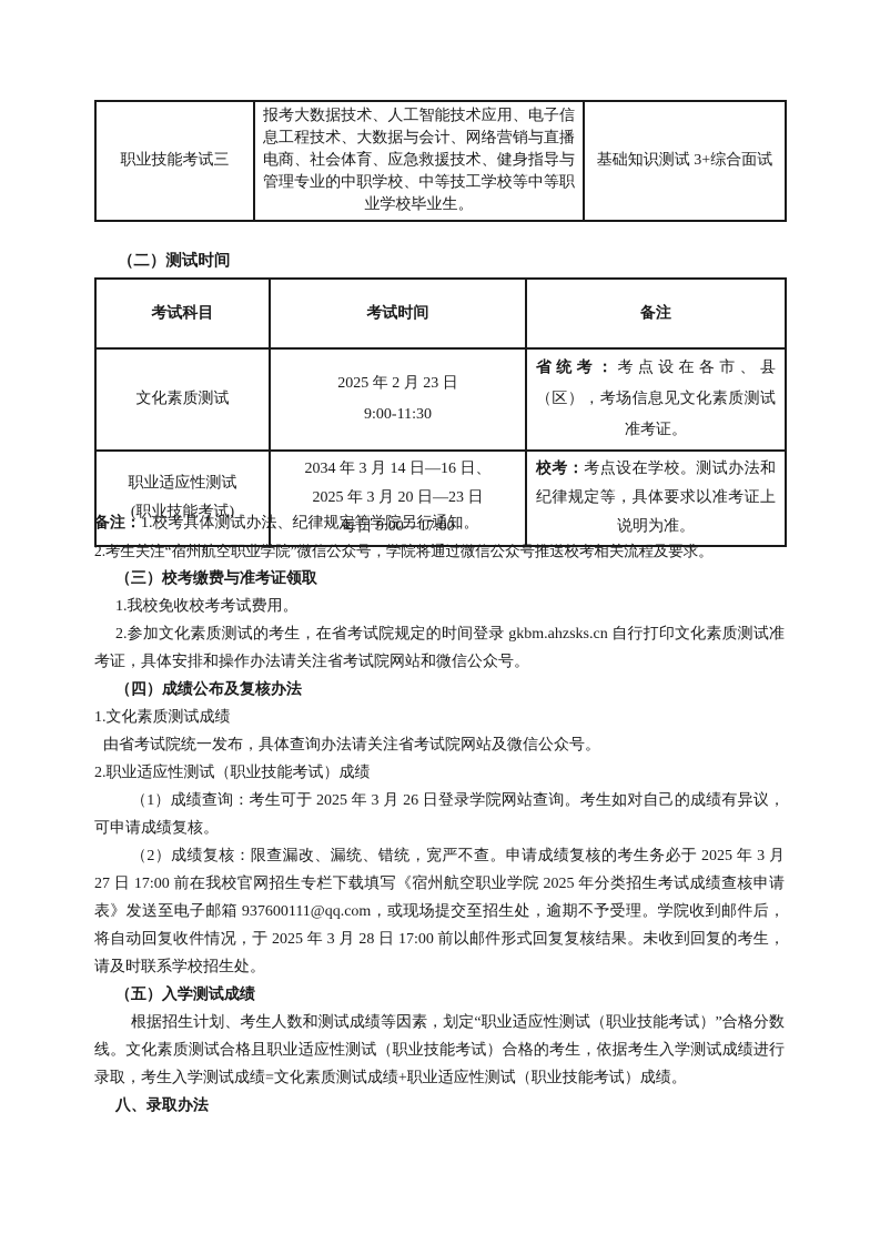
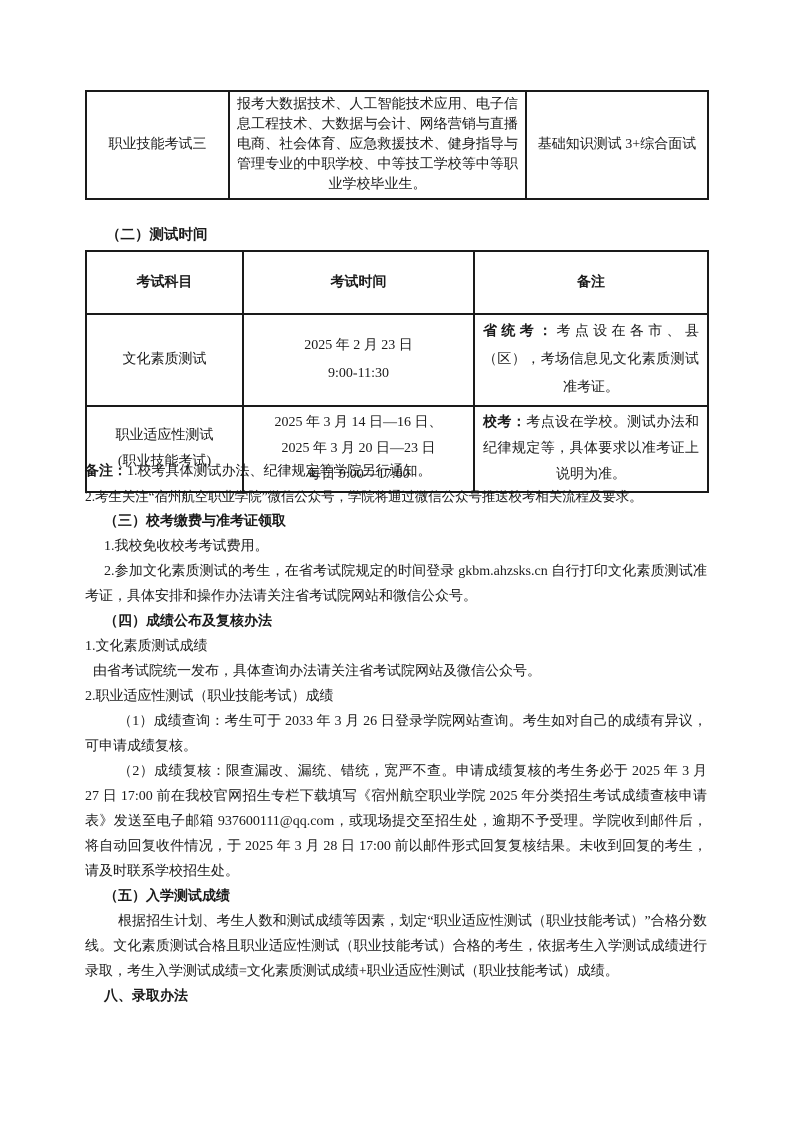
  职业技能考试三	报考大数据技术、人工智能技术应用、电子信息工程技术、大数据与会计、网络营销与直播电商、社会体育、应急救援技术、健身指导与管理专业的中职学校、中等技工学校等中等职业学校毕业生。	基础知识测试 3+综合面试
  （二）测试时间
  考试科目	考试时间	备注
  文化素质测试	2025 年 2 月 23 日 9:00-11:30	省统考：考点设在各市、县（区），考场信息见文化素质测试准考证。
- 职业适应性测试 (职业技能考试)	2034 年 3 月 14 日—16 日、 2025 年 3 月 20 日—23 日 每日 9:00—17:00	校考：考点设在学校。测试办法和纪律规定等，具体要求以准考证上说明为准。
+ 职业适应性测试 (职业技能考试)	2025 年 3 月 14 日—16 日、 2025 年 3 月 20 日—23 日 每日 9:00—17:00	校考：考点设在学校。测试办法和纪律规定等，具体要求以准考证上说明为准。
  备注：1.校考具体测试办法、纪律规定等学院另行通知。
  2.考生关注“宿州航空职业学院”微信公众号，学院将通过微信公众号推送校考相关流程及要求。
  （三）校考缴费与准考证领取
  1.我校免收校考考试费用。
  2.参加文化素质测试的考生，在省考试院规定的时间登录 gkbm.ahzsks.cn 自行打印文化素质测试准考证，具体安排和操作办法请关注省考试院网站和微信公众号。
  （四）成绩公布及复核办法
  1.文化素质测试成绩
  由省考试院统一发布，具体查询办法请关注省考试院网站及微信公众号。
  2.职业适应性测试（职业技能考试）成绩
- （1）成绩查询：考生可于 2025 年 3 月 26 日登录学院网站查询。考生如对自己的成绩有异议，可申请成绩复核。
+ （1）成绩查询：考生可于 2033 年 3 月 26 日登录学院网站查询。考生如对自己的成绩有异议，可申请成绩复核。
  （2）成绩复核：限查漏改、漏统、错统，宽严不查。申请成绩复核的考生务必于 2025 年 3 月 27 日 17:00 前在我校官网招生专栏下载填写《宿州航空职业学院 2025 年分类招生考试成绩查核申请表》发送至电子邮箱 937600111@qq.com，或现场提交至招生处，逾期不予受理。学院收到邮件后，将自动回复收件情况，于 2025 年 3 月 28 日 17:00 前以邮件形式回复复核结果。未收到回复的考生，请及时联系学校招生处。
  （五）入学测试成绩
  根据招生计划、考生人数和测试成绩等因素，划定“职业适应性测试（职业技能考试）”合格分数线。文化素质测试合格且职业适应性测试（职业技能考试）合格的考生，依据考生入学测试成绩进行录取，考生入学测试成绩=文化素质测试成绩+职业适应性测试（职业技能考试）成绩。
  八、录取办法
